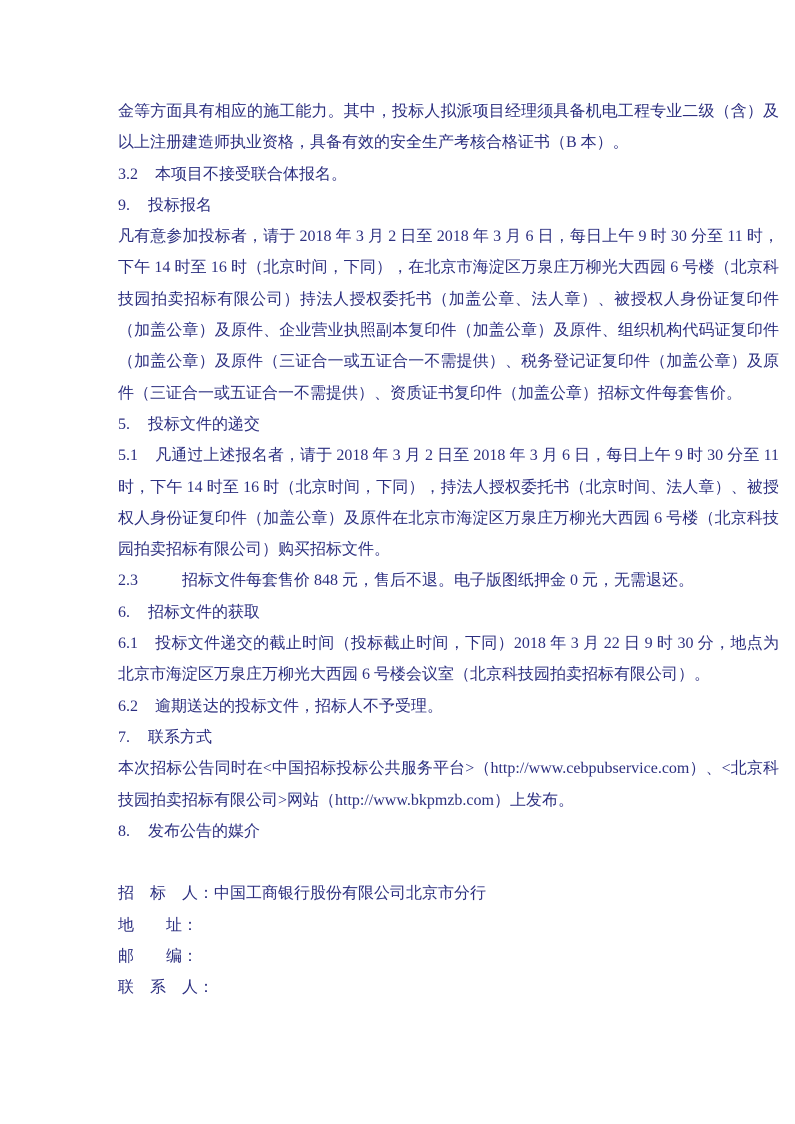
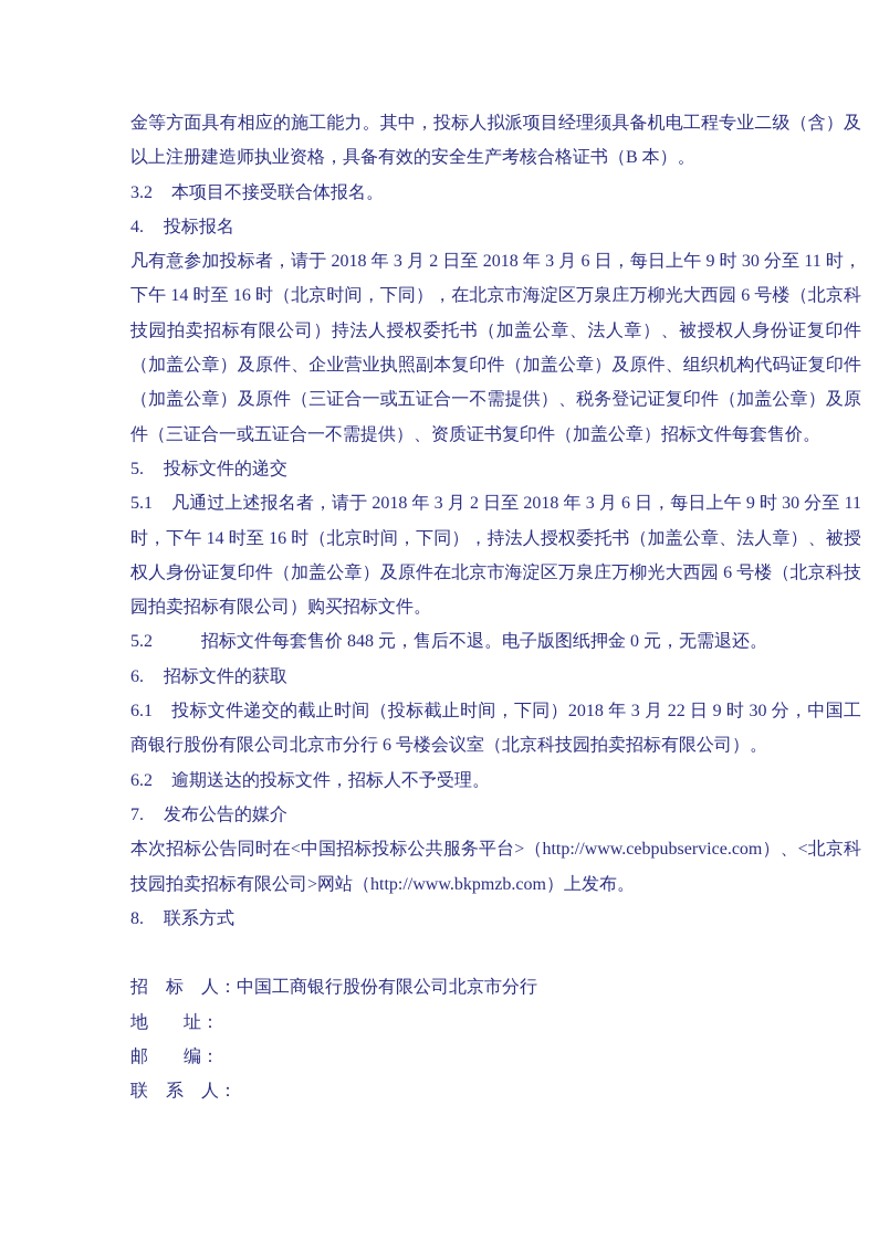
  金等方面具有相应的施工能力。其中，投标人拟派项目经理须具备机电工程专业二级（含）及以上注册建造师执业资格，具备有效的安全生产考核合格证书（B 本）。
  3.2 本项目不接受联合体报名。
- 9. 投标报名
+ 4. 投标报名
  凡有意参加投标者，请于 2018 年 3 月 2 日至 2018 年 3 月 6 日，每日上午 9 时 30 分至 11 时，下午 14 时至 16 时（北京时间，下同），在北京市海淀区万泉庄万柳光大西园 6 号楼（北京科技园拍卖招标有限公司）持法人授权委托书（加盖公章、法人章）、被授权人身份证复印件（加盖公章）及原件、企业营业执照副本复印件（加盖公章）及原件、组织机构代码证复印件（加盖公章）及原件（三证合一或五证合一不需提供）、税务登记证复印件（加盖公章）及原件（三证合一或五证合一不需提供）、资质证书复印件（加盖公章）招标文件每套售价。
  5. 投标文件的递交
- 5.1 凡通过上述报名者，请于 2018 年 3 月 2 日至 2018 年 3 月 6 日，每日上午 9 时 30 分至 11 时，下午 14 时至 16 时（北京时间，下同），持法人授权委托书（北京时间、法人章）、被授权人身份证复印件（加盖公章）及原件在北京市海淀区万泉庄万柳光大西园 6 号楼（北京科技园拍卖招标有限公司）购买招标文件。
+ 5.1 凡通过上述报名者，请于 2018 年 3 月 2 日至 2018 年 3 月 6 日，每日上午 9 时 30 分至 11 时，下午 14 时至 16 时（北京时间，下同），持法人授权委托书（加盖公章、法人章）、被授权人身份证复印件（加盖公章）及原件在北京市海淀区万泉庄万柳光大西园 6 号楼（北京科技园拍卖招标有限公司）购买招标文件。
- 2.3 招标文件每套售价 848 元，售后不退。电子版图纸押金 0 元，无需退还。
+ 5.2 招标文件每套售价 848 元，售后不退。电子版图纸押金 0 元，无需退还。
  6. 招标文件的获取
- 6.1 投标文件递交的截止时间（投标截止时间，下同）2018 年 3 月 22 日 9 时 30 分，地点为北京市海淀区万泉庄万柳光大西园 6 号楼会议室（北京科技园拍卖招标有限公司）。
+ 6.1 投标文件递交的截止时间（投标截止时间，下同）2018 年 3 月 22 日 9 时 30 分，中国工商银行股份有限公司北京市分行 6 号楼会议室（北京科技园拍卖招标有限公司）。
  6.2 逾期送达的投标文件，招标人不予受理。
- 7. 联系方式
+ 7. 发布公告的媒介
  本次招标公告同时在<中国招标投标公共服务平台>（http://www.cebpubservice.com）、<北京科技园拍卖招标有限公司>网站（http://www.bkpmzb.com）上发布。
- 8. 发布公告的媒介
+ 8. 联系方式
  招 标 人：中国工商银行股份有限公司北京市分行
  地 址：
  邮 编：
  联 系 人：
